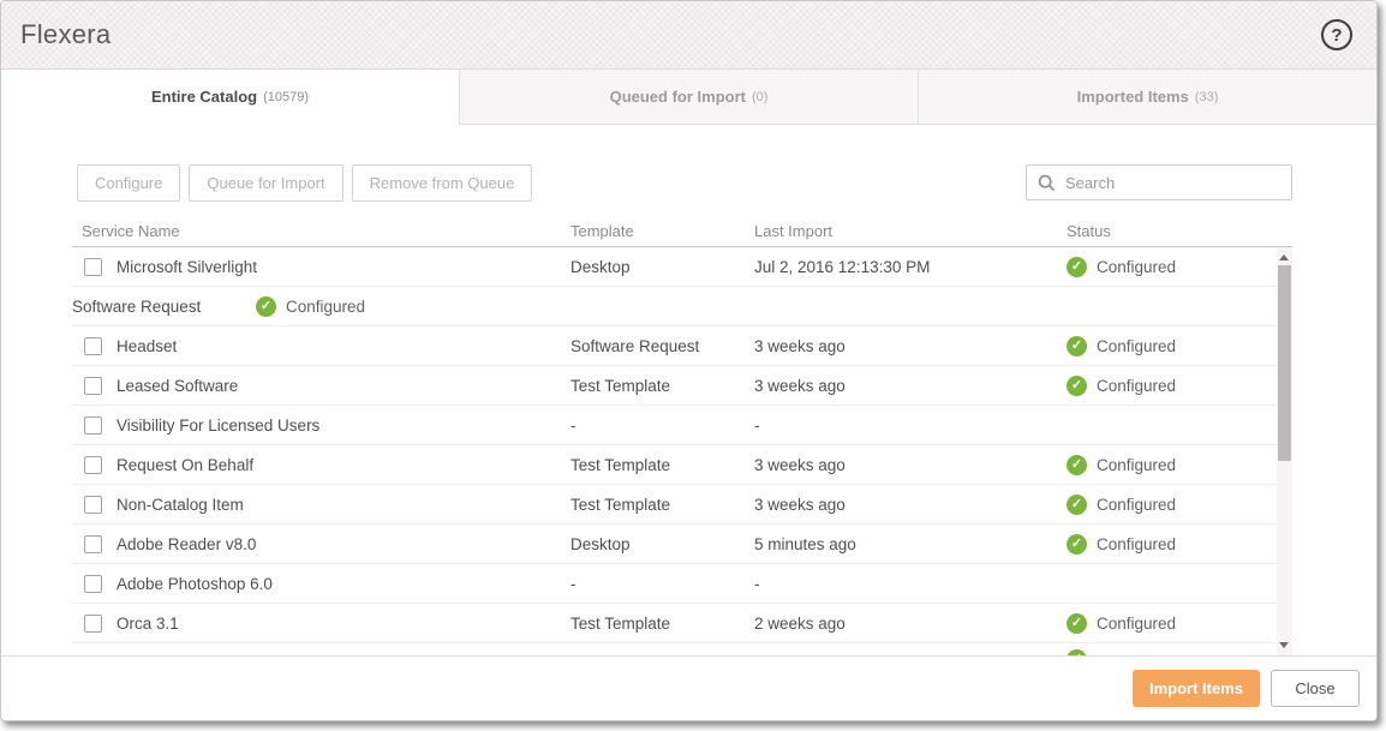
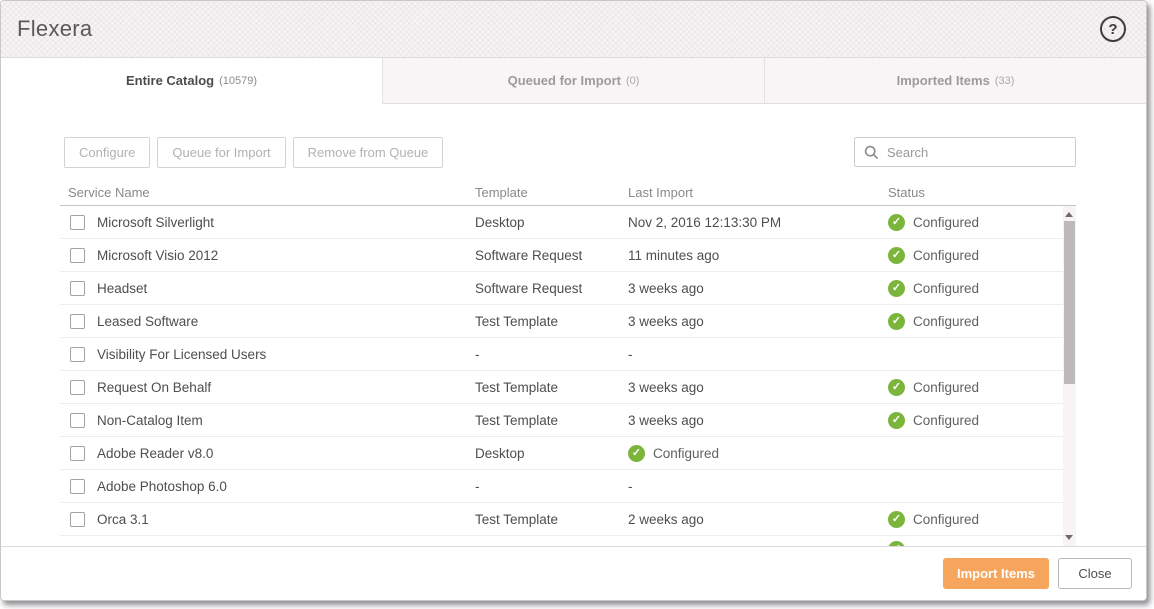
  Flexera
  ?
  Entire Catalog
  (10579)
  Queued for Import
  (0)
  Imported Items
  (33)
  Configure Queue for Import Remove from Queue
  Search
  Service Name
  Template
  Last Import
  Status
  Microsoft Silverlight
  Desktop
- Jul 2, 2016 12:13:30 PM
+ Nov 2, 2016 12:13:30 PM
  ✓
  Configured
+ Microsoft Visio 2012
  Software Request
+ 11 minutes ago
  ✓
  Configured
  Headset
  Software Request
  3 weeks ago
  ✓
  Configured
  Leased Software
  Test Template
  3 weeks ago
  ✓
  Configured
  Visibility For Licensed Users
  -
  -
  Request On Behalf
  Test Template
  3 weeks ago
  ✓
  Configured
  Non-Catalog Item
  Test Template
  3 weeks ago
  ✓
  Configured
  Adobe Reader v8.0
  Desktop
- 5 minutes ago
  ✓
  Configured
  Adobe Photoshop 6.0
  -
  -
  Orca 3.1
  Test Template
  2 weeks ago
  ✓
  Configured
  Import Items
  Close
